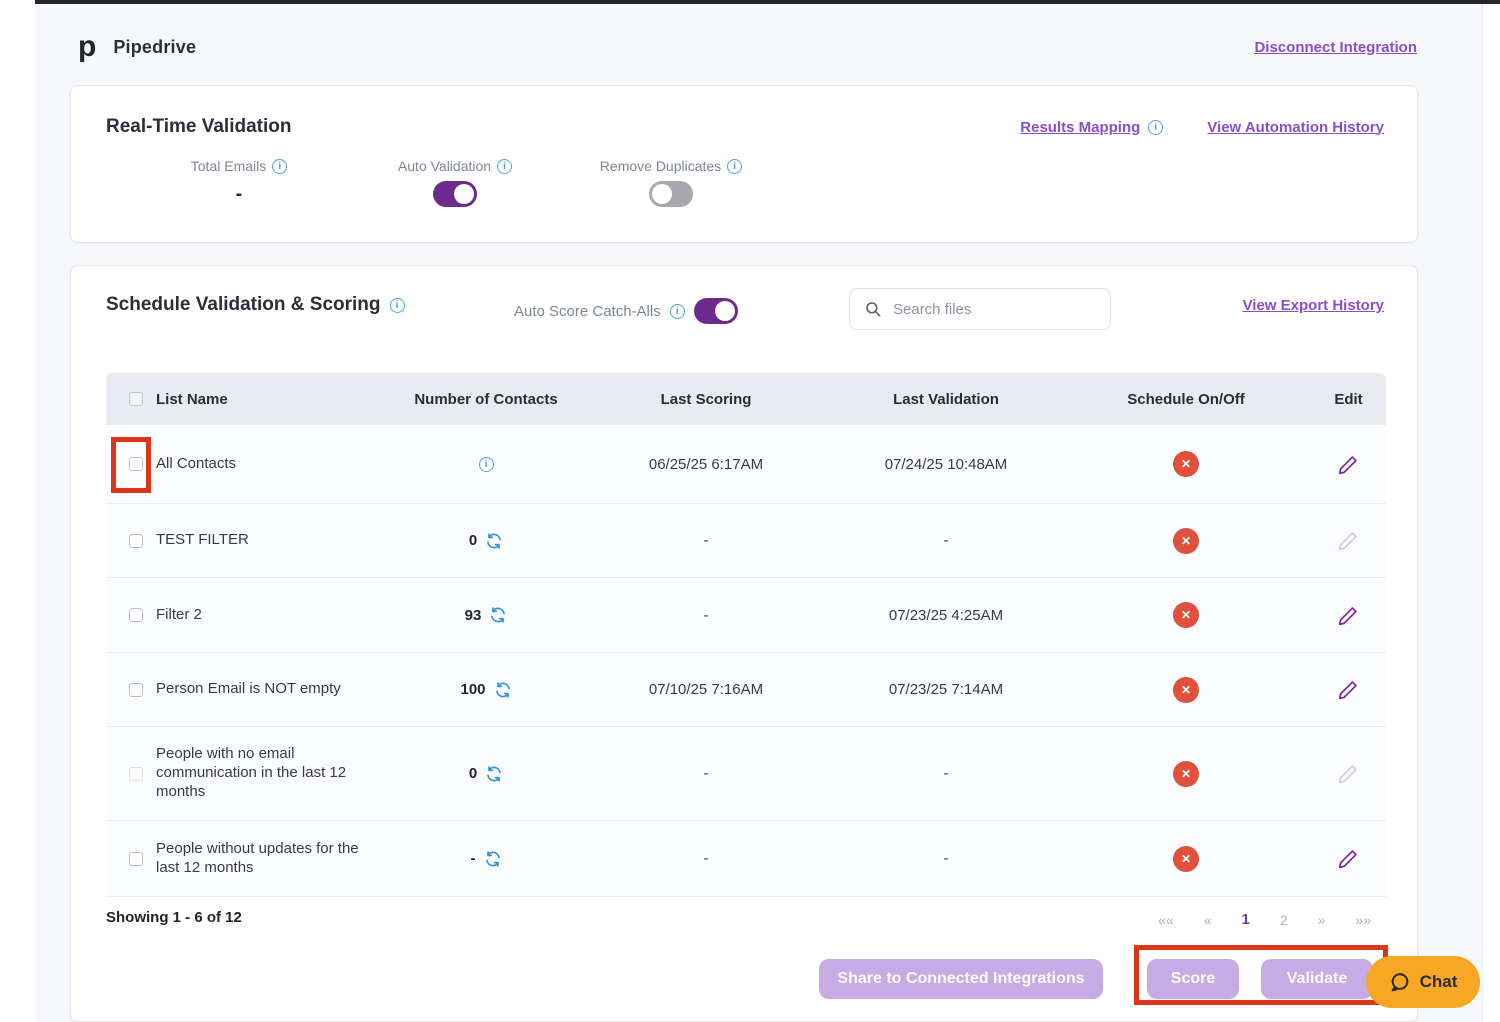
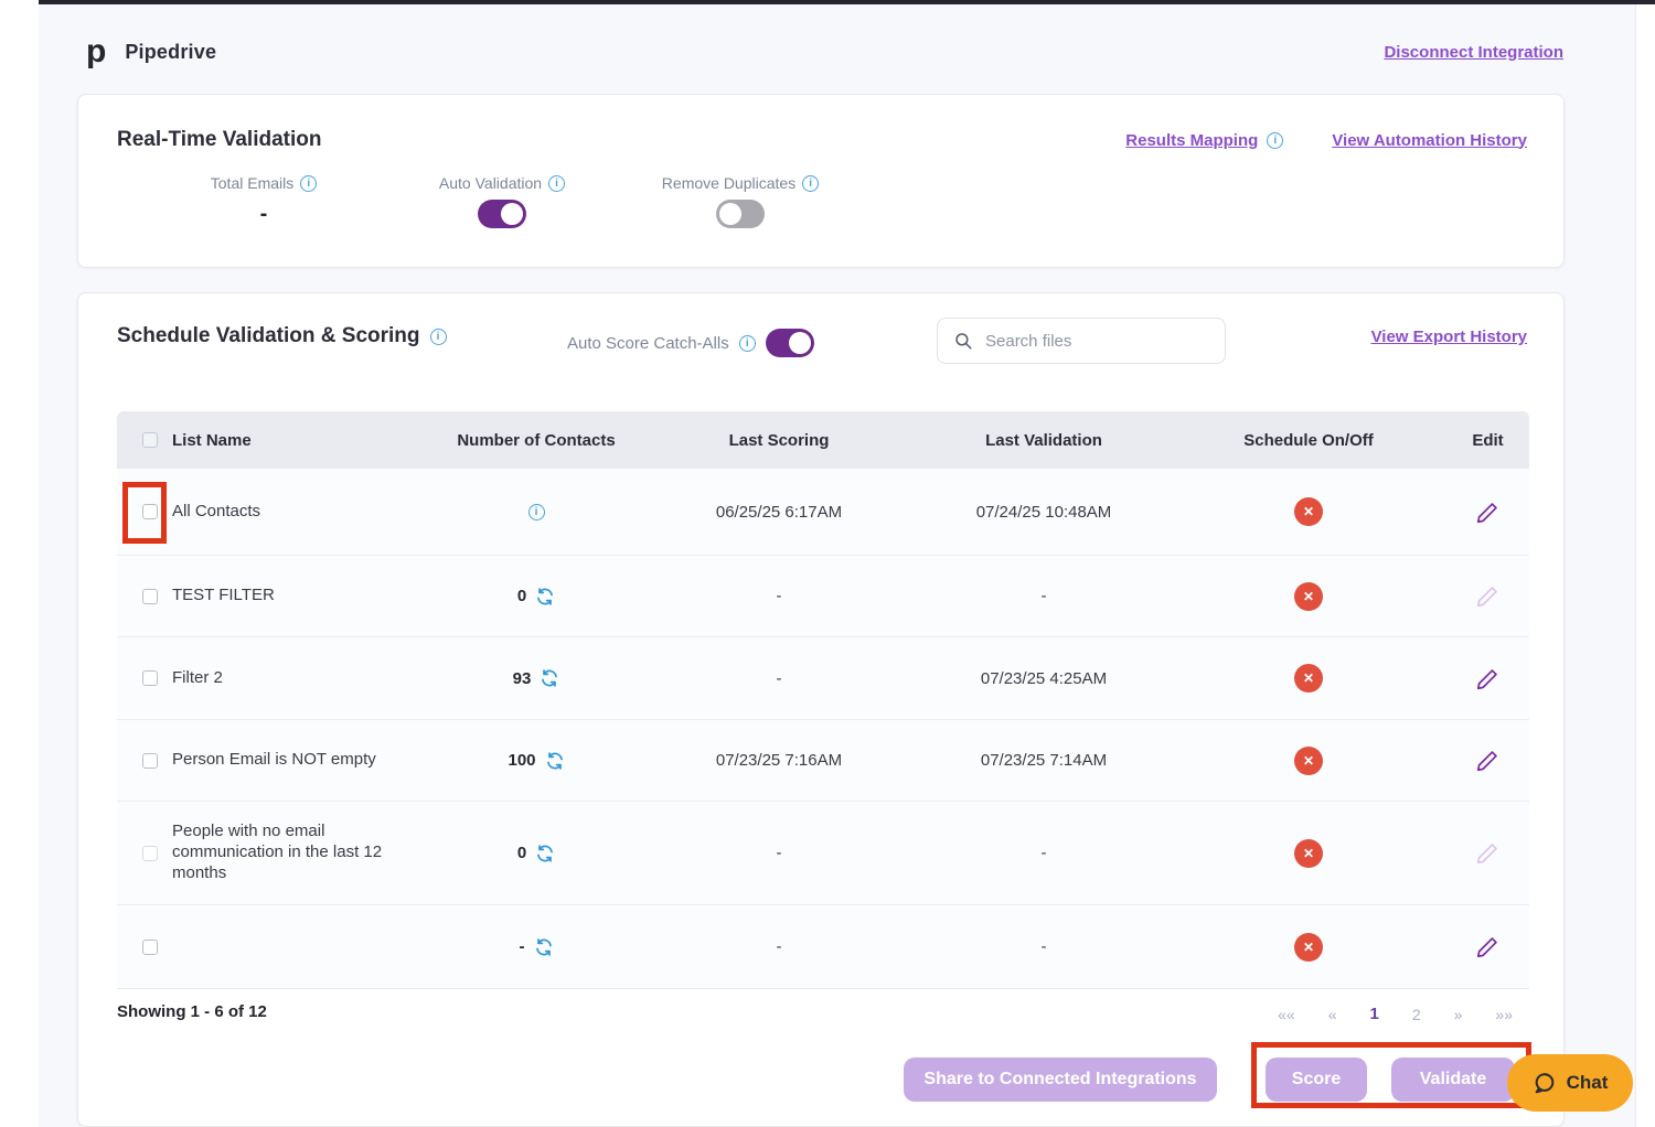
  p
  Pipedrive
  Disconnect Integration
  Real-Time Validation
  Results Mapping
  i
  View Automation History
  Total Emails
  i
  -
  Auto Validation
  i
  Remove Duplicates
  i
  Schedule Validation & Scoring
  i
  Auto Score Catch-Alls
  i
  Search files
  View Export History
  List Name
  Number of Contacts
  Last Scoring
  Last Validation
  Schedule On/Off
  Edit
  All Contacts
  i
  06/25/25 6:17AM
  07/24/25 10:48AM
  ✕
  TEST FILTER
  0
  -
  -
  ✕
  Filter 2
  93
  -
  07/23/25 4:25AM
  ✕
  Person Email is NOT empty
  100
- 07/10/25 7:16AM
+ 07/23/25 7:16AM
  07/23/25 7:14AM
  ✕
  People with no email communication in the last 12 months
  0
  -
  -
  ✕
- People without updates for the last 12 months
  -
  -
  -
  ✕
  Showing 1 - 6 of 12
  ««
  «
  1
  2
  »
  »»
  Share to Connected Integrations
  Score
  Validate
  Chat
